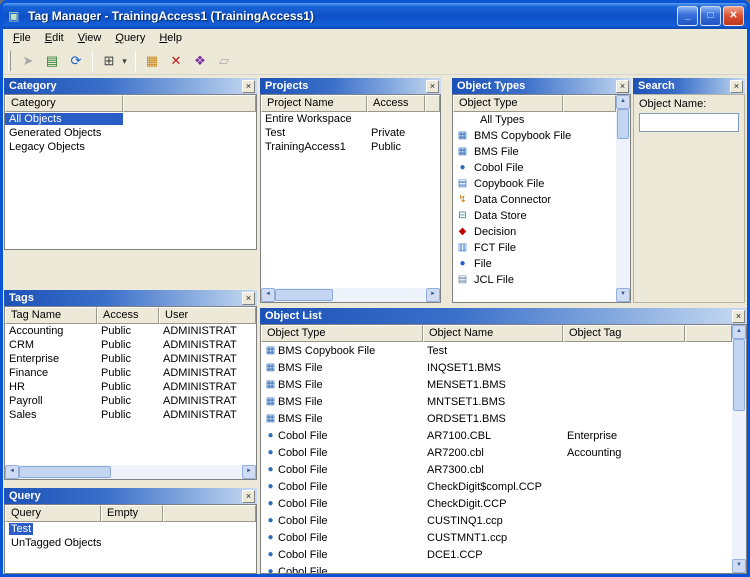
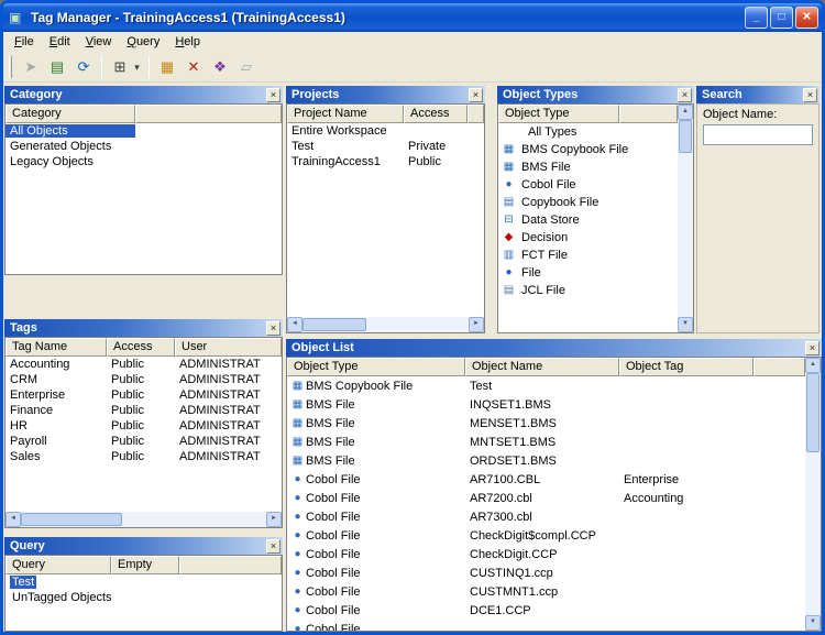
  ▣
  Tag Manager - TrainingAccess1 (TrainingAccess1)
  _
  □
  ✕
  File
  Edit
  View
  Query
  Help
  ➤
  ▤
  ⟳
  ⊞
  ▾
  ▦
  ✕
  ❖
  ▱
  Category
  ×
  Category
  All Objects
  Generated Objects
  Legacy Objects
  Projects
  ×
  Project Name
  Access
  Entire Workspace
  Test
  Private
  TrainingAccess1
  Public
  Object Types
  ×
  Object Type
  All Types
  ▦
  BMS Copybook File
  ▦
  BMS File
  ●
  Cobol File
  ▤
  Copybook File
- ↯
- Data Connector
  ⊟
  Data Store
  ◆
  Decision
  ▥
  FCT File
  ●
  File
  ▤
  JCL File
  Search
  ×
  Object Name:
  Tags
  ×
  Tag Name
  Access
  User
  Accounting
  Public
  ADMINISTRAT
  CRM
  Public
  ADMINISTRAT
  Enterprise
  Public
  ADMINISTRAT
  Finance
  Public
  ADMINISTRAT
  HR
  Public
  ADMINISTRAT
  Payroll
  Public
  ADMINISTRAT
  Sales
  Public
  ADMINISTRAT
  Query
  ×
  Query
  Empty
  Test
  UnTagged Objects
  Object List
  ×
  Object Type
  Object Name
  Object Tag
  ▦
  BMS Copybook File
  Test
  ▦
  BMS File
  INQSET1.BMS
  ▦
  BMS File
  MENSET1.BMS
  ▦
  BMS File
  MNTSET1.BMS
  ▦
  BMS File
  ORDSET1.BMS
  ●
  Cobol File
  AR7100.CBL
  Enterprise
  ●
  Cobol File
  AR7200.cbl
  Accounting
  ●
  Cobol File
  AR7300.cbl
  ●
  Cobol File
  CheckDigit$compl.CCP
  ●
  Cobol File
  CheckDigit.CCP
  ●
  Cobol File
  CUSTINQ1.ccp
  ●
  Cobol File
  CUSTMNT1.ccp
  ●
  Cobol File
  DCE1.CCP
  ●
  Cobol File
